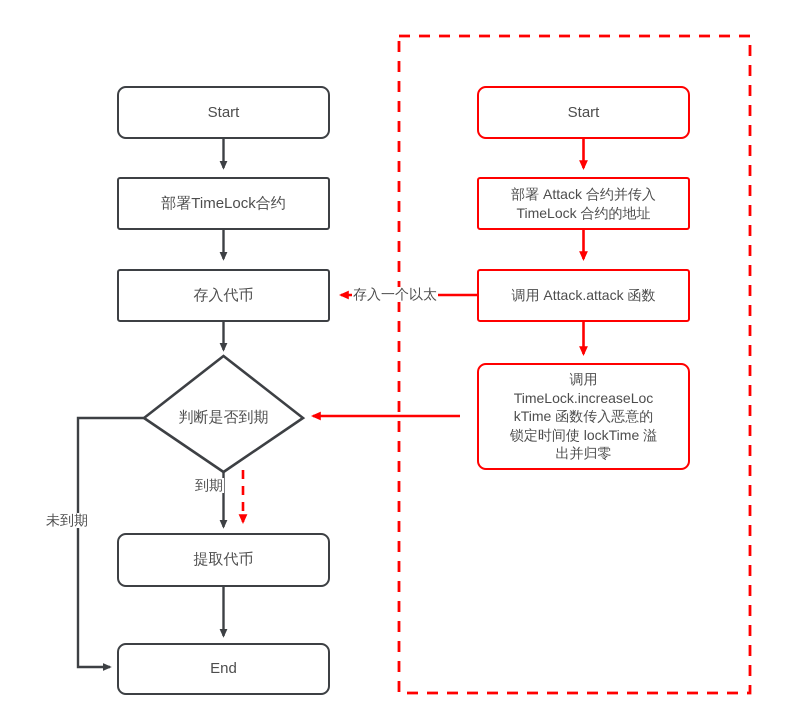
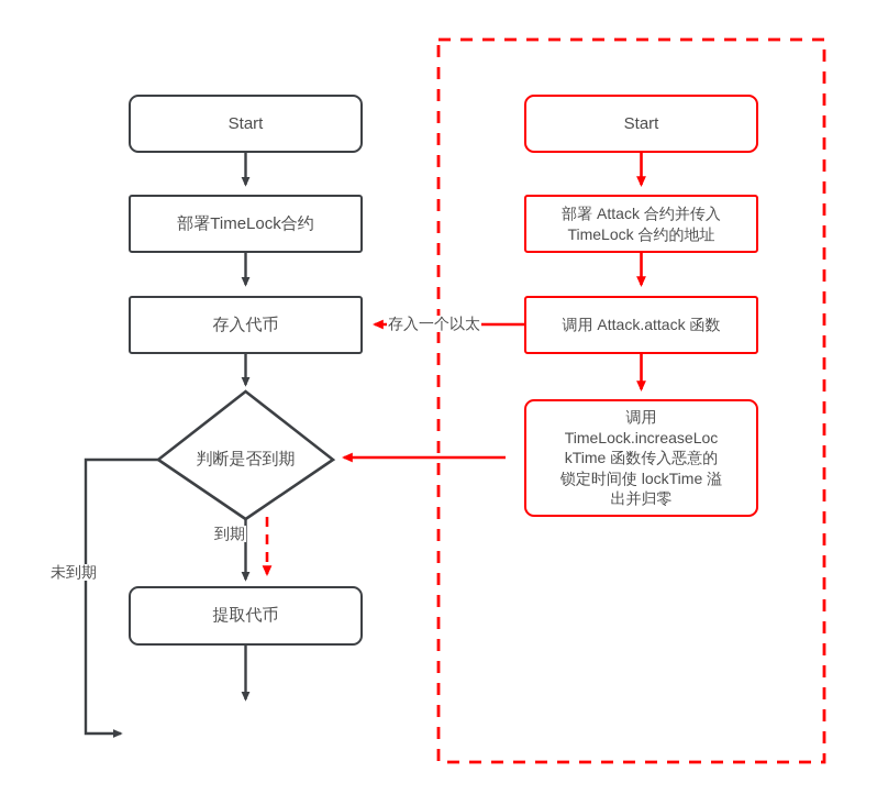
  Start
  部署TimeLock合约
  存入代币
  判断是否到期
  提取代币
- End
  到期
  未到期
  Start
  部署 Attack 合约并传入
  TimeLock 合约的地址
  调用 Attack.attack 函数
  调用
  TimeLock.increaseLoc
  kTime 函数传入恶意的
  锁定时间使 lockTime 溢
  出并归零
  存入一个以太
